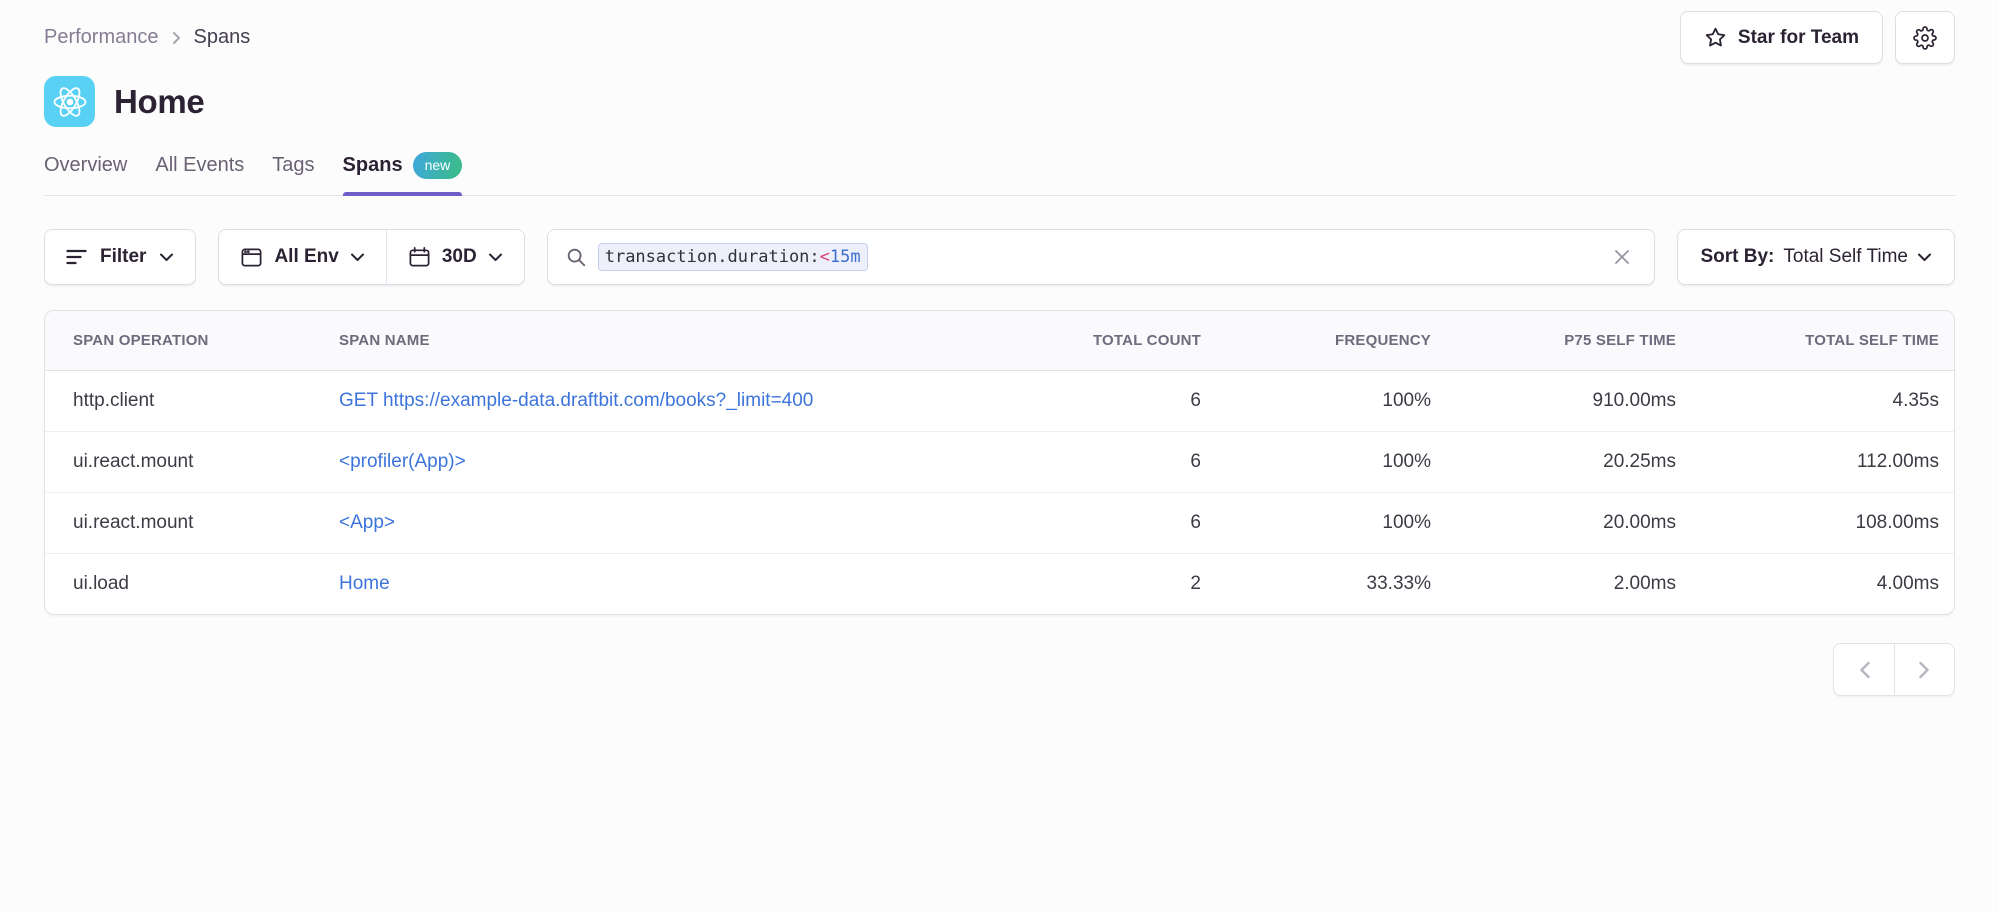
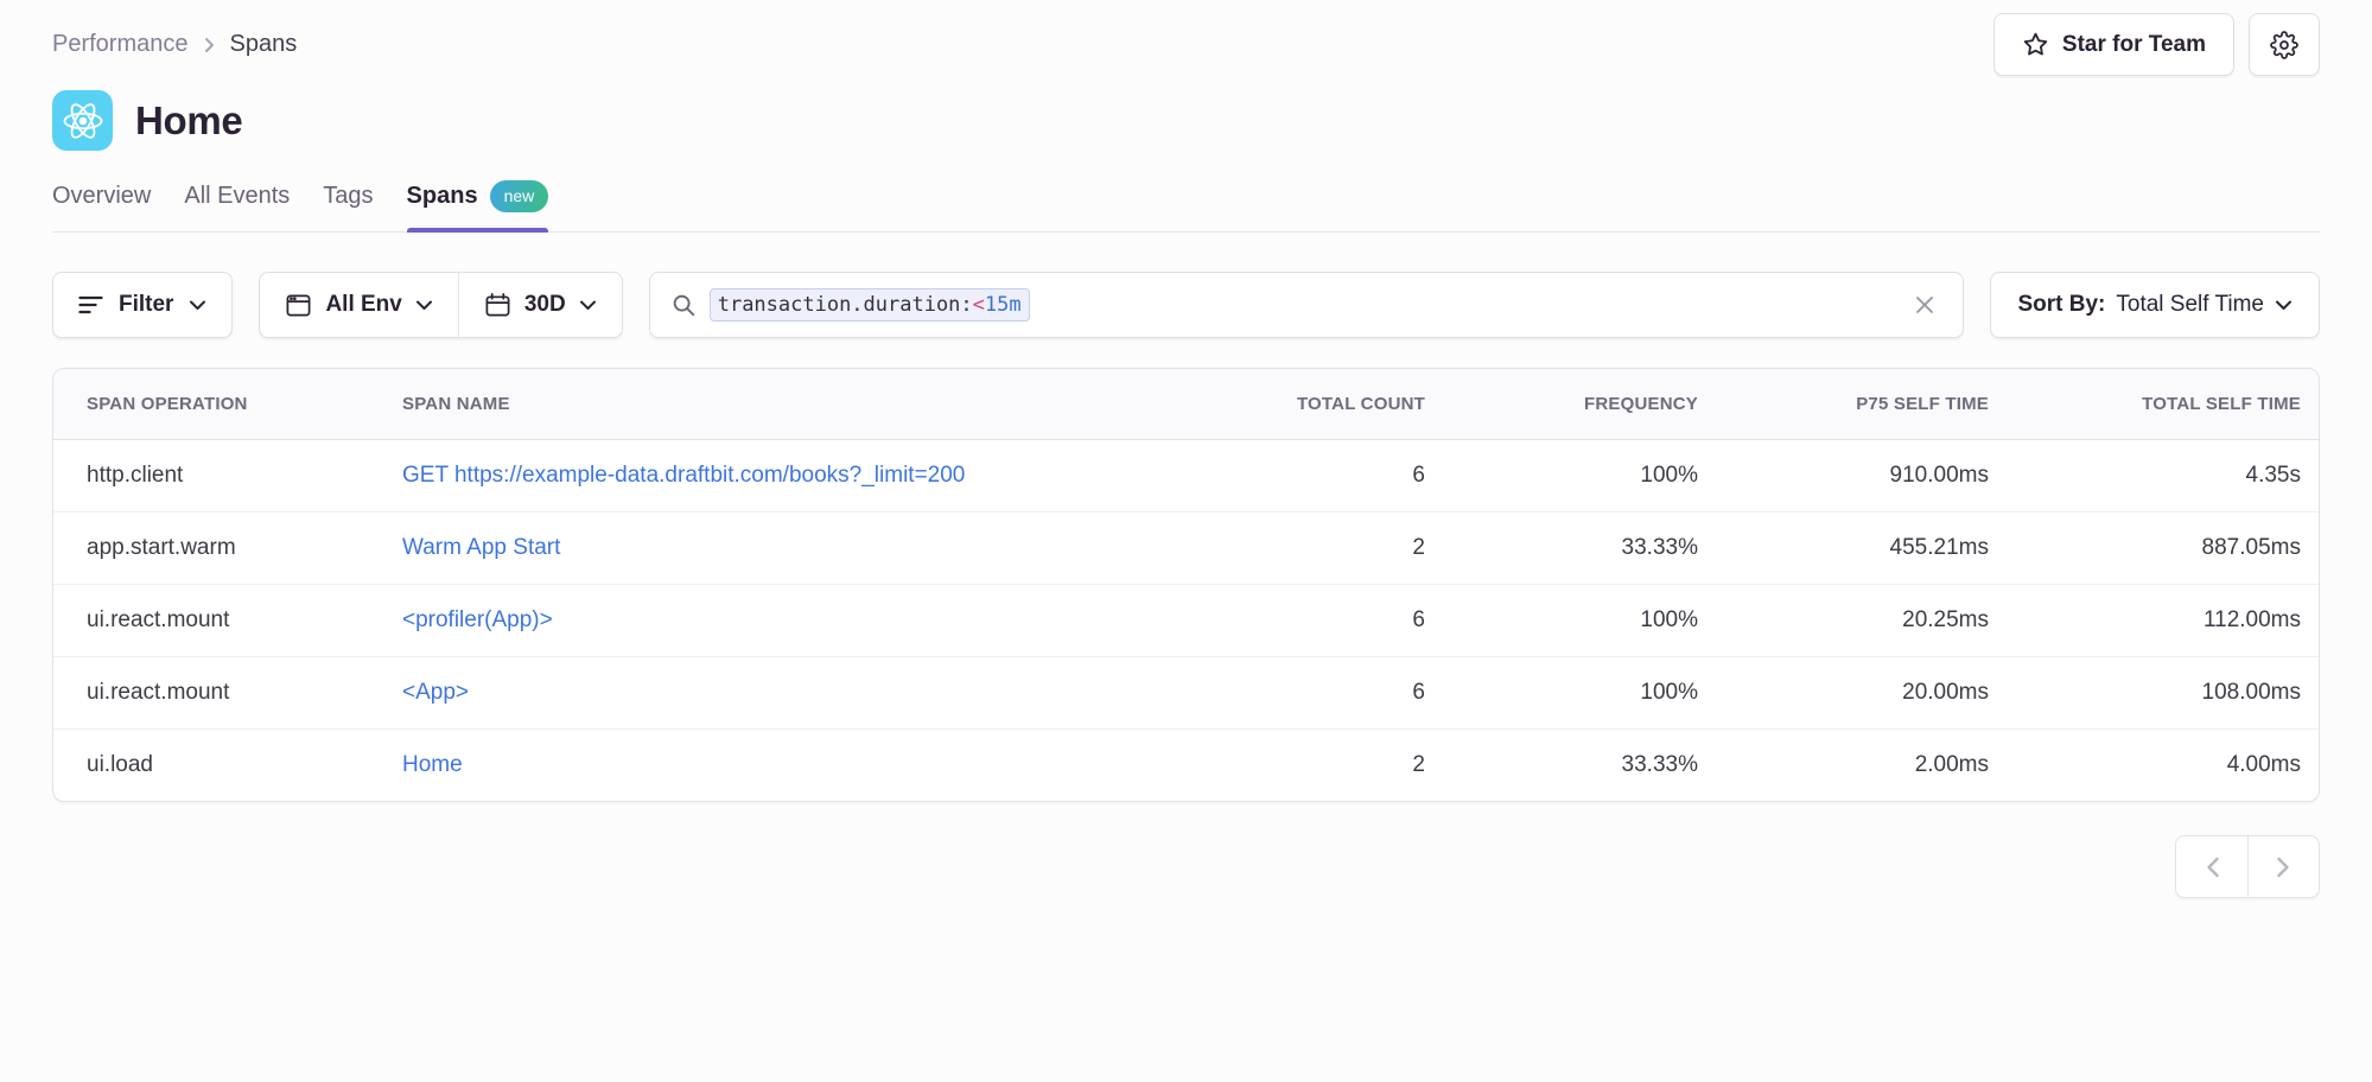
  Performance
  Spans
  Star for Team
  Home
  Overview
  All Events
  Tags
  Spans
  new
  Filter
  All Env
  30D
  transaction.duration:<15m
  Sort By:
  Total Self Time
  SPAN OPERATION	SPAN NAME	TOTAL COUNT	FREQUENCY	P75 SELF TIME	TOTAL SELF TIME
- http.client	GET https://example-data.draftbit.com/books?_limit=400	6	100%	910.00ms	4.35s
+ http.client	GET https://example-data.draftbit.com/books?_limit=200	6	100%	910.00ms	4.35s
+ app.start.warm	Warm App Start	2	33.33%	455.21ms	887.05ms
  ui.react.mount	<profiler(App)>	6	100%	20.25ms	112.00ms
  ui.react.mount	<App>	6	100%	20.00ms	108.00ms
  ui.load	Home	2	33.33%	2.00ms	4.00ms
